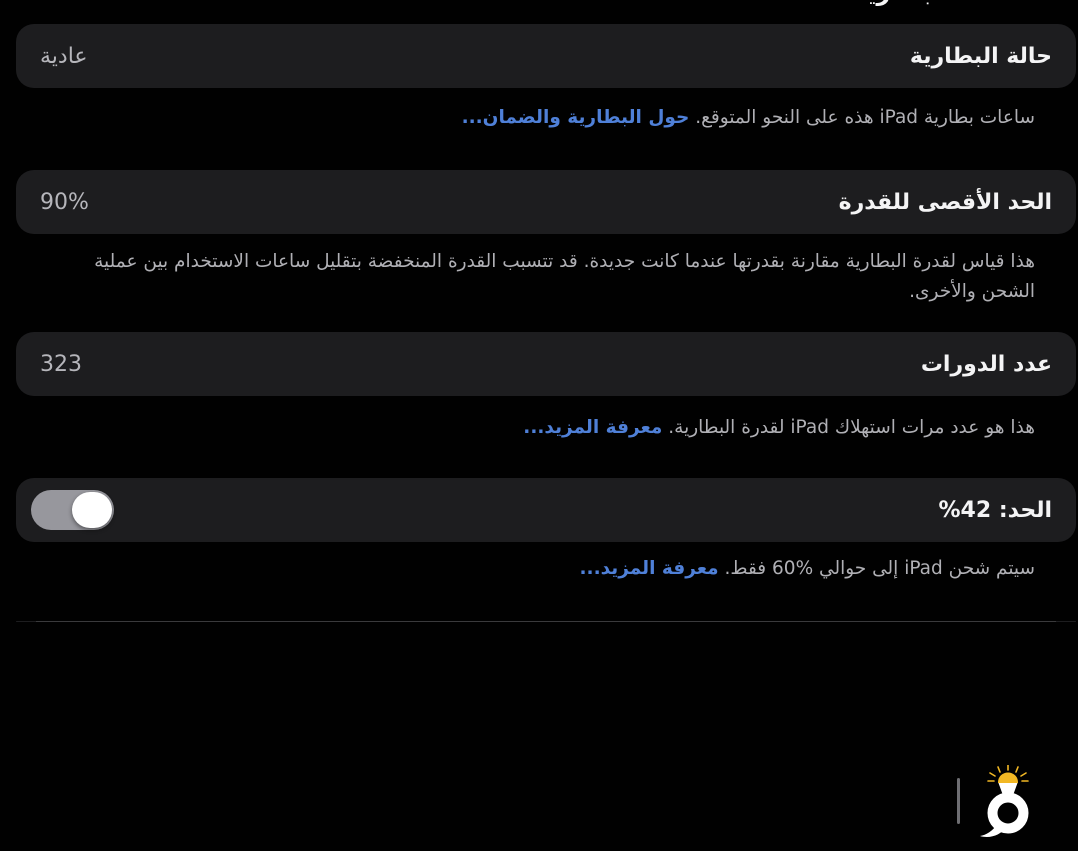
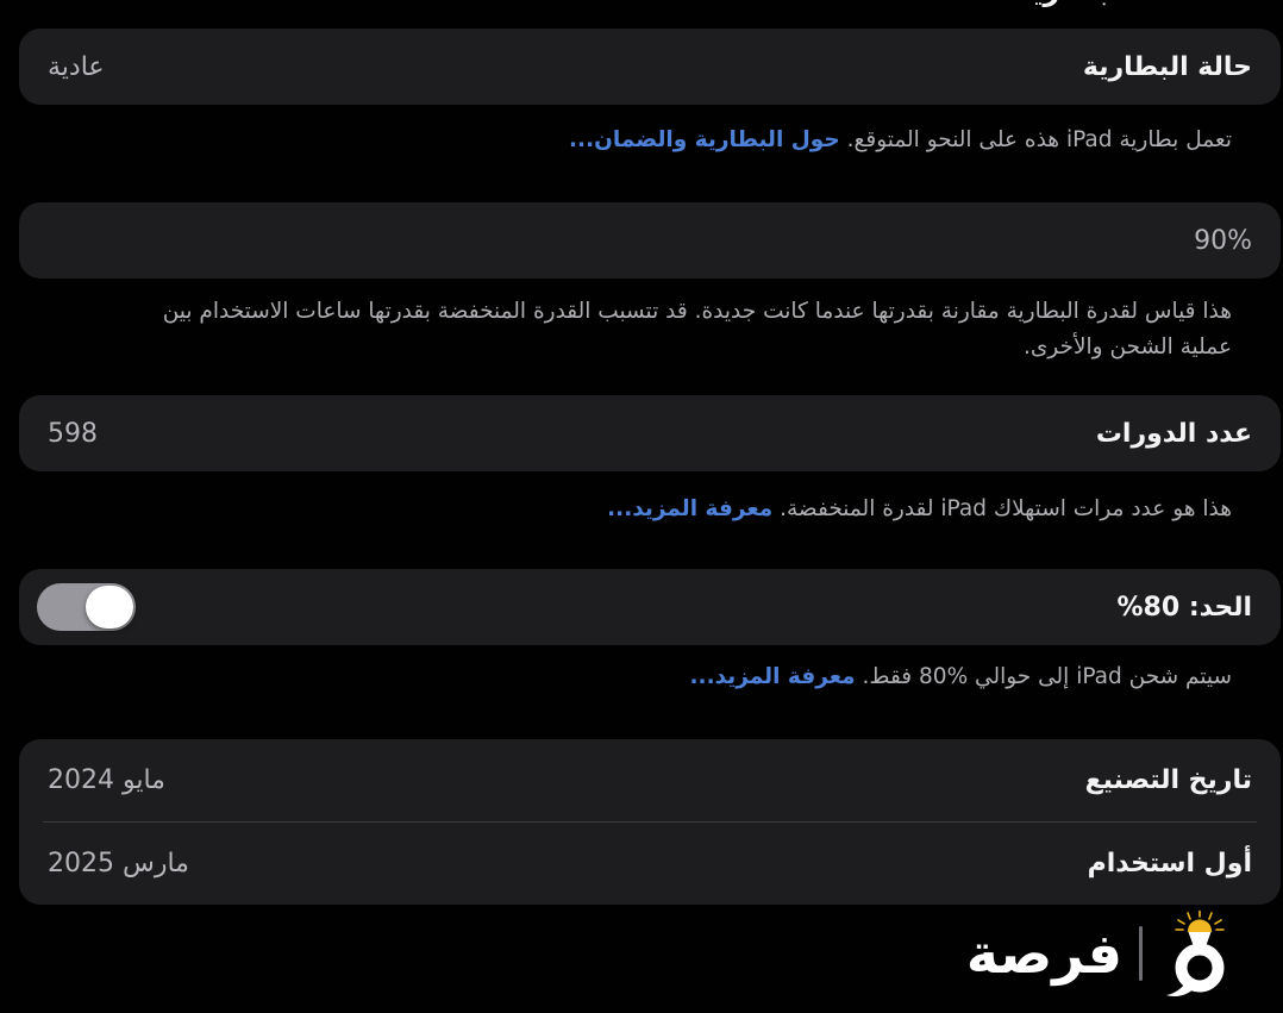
  حالة البطارية
  عادية
- ساعات بطارية iPad هذه على النحو المتوقع. حول البطارية والضمان...
+ تعمل بطارية iPad هذه على النحو المتوقع. حول البطارية والضمان...
- الحد الأقصى للقدرة
  90%
- هذا قياس لقدرة البطارية مقارنة بقدرتها عندما كانت جديدة. قد تتسبب القدرة المنخفضة بتقليل ساعات الاستخدام بين عملية الشحن والأخرى.
+ هذا قياس لقدرة البطارية مقارنة بقدرتها عندما كانت جديدة. قد تتسبب القدرة المنخفضة بقدرتها ساعات الاستخدام بين عملية الشحن والأخرى.
  عدد الدورات
- 323
+ 598
- هذا هو عدد مرات استهلاك iPad لقدرة البطارية. معرفة المزيد...
+ هذا هو عدد مرات استهلاك iPad لقدرة المنخفضة. معرفة المزيد...
- الحد: 42%
+ الحد: 80%
- سيتم شحن iPad إلى حوالي %60 فقط. معرفة المزيد...
+ سيتم شحن iPad إلى حوالي %80 فقط. معرفة المزيد...
+ تاريخ التصنيع
+ مايو 2024
+ أول استخدام
+ مارس 2025
+ فرصة
